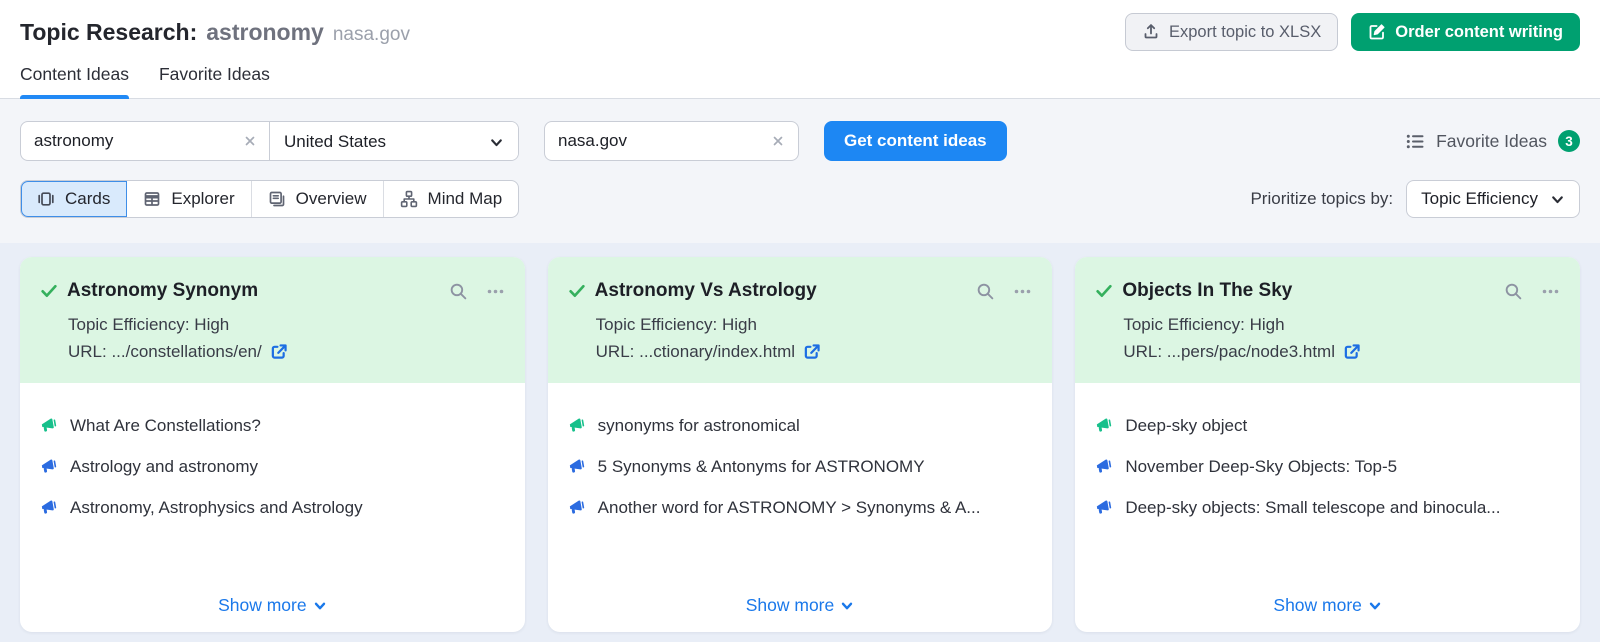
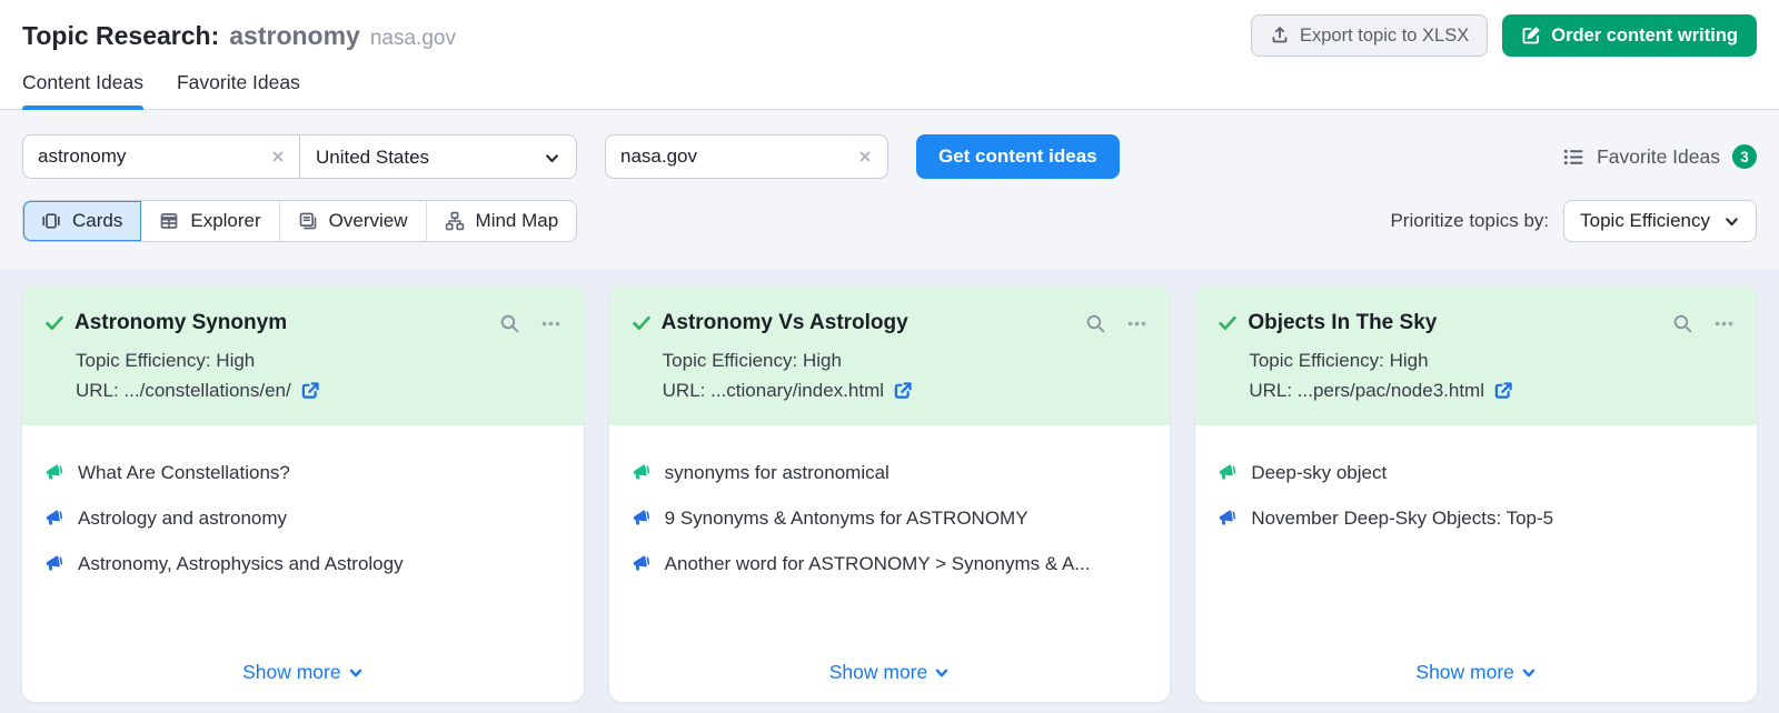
  Topic Research:
  astronomy
  nasa.gov
  Export topic to XLSX
  Order content writing
  Content Ideas
  Favorite Ideas
  astronomy
  United States
  nasa.gov
  Get content ideas
  Favorite Ideas
  3
  Cards
  Explorer
  Overview
  Mind Map
  Prioritize topics by:
  Topic Efficiency
  Astronomy Synonym
  Topic Efficiency: High
  URL: .../constellations/en/
  What Are Constellations?
  Astrology and astronomy
  Astronomy, Astrophysics and Astrology
  Show more
  Astronomy Vs Astrology
  Topic Efficiency: High
  URL: ...ctionary/index.html
  synonyms for astronomical
- 5 Synonyms & Antonyms for ASTRONOMY
+ 9 Synonyms & Antonyms for ASTRONOMY
  Another word for ASTRONOMY > Synonyms & A...
  Show more
  Objects In The Sky
  Topic Efficiency: High
  URL: ...pers/pac/node3.html
  Deep-sky object
  November Deep-Sky Objects: Top-5
- Deep-sky objects: Small telescope and binocula...
  Show more
